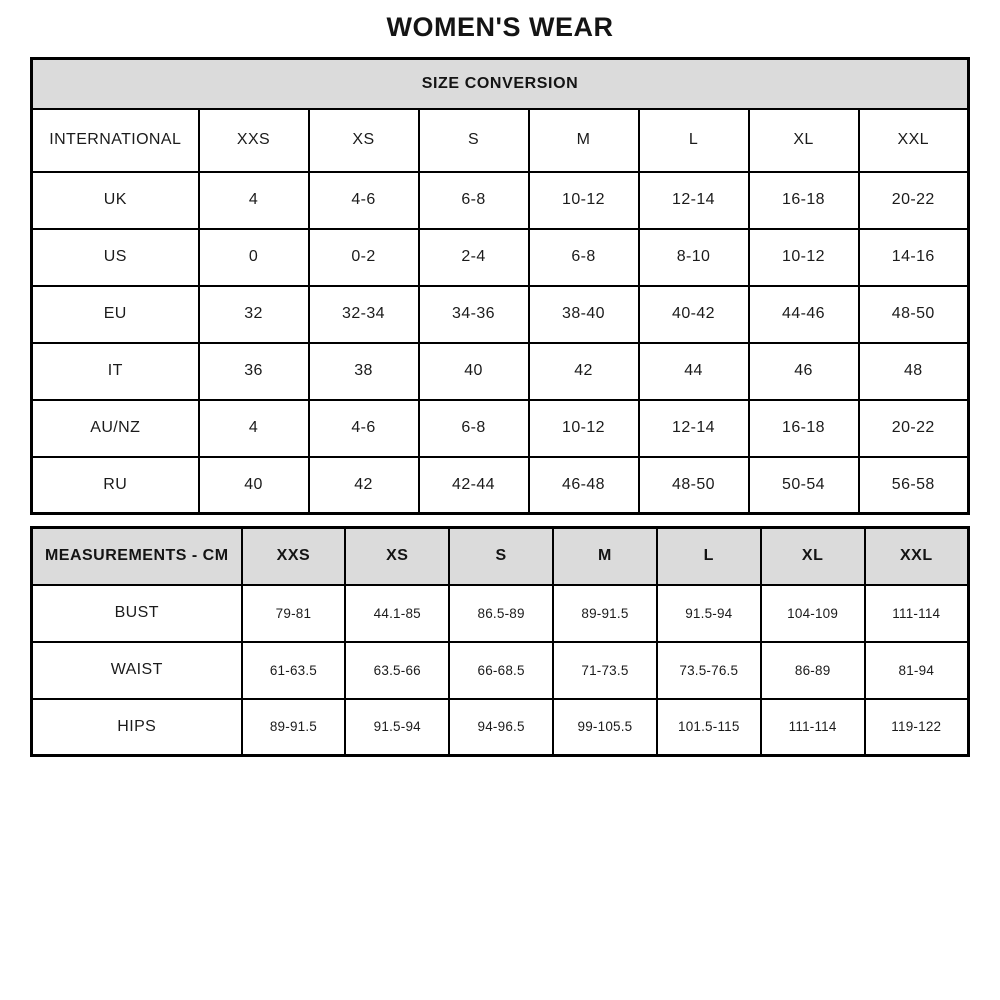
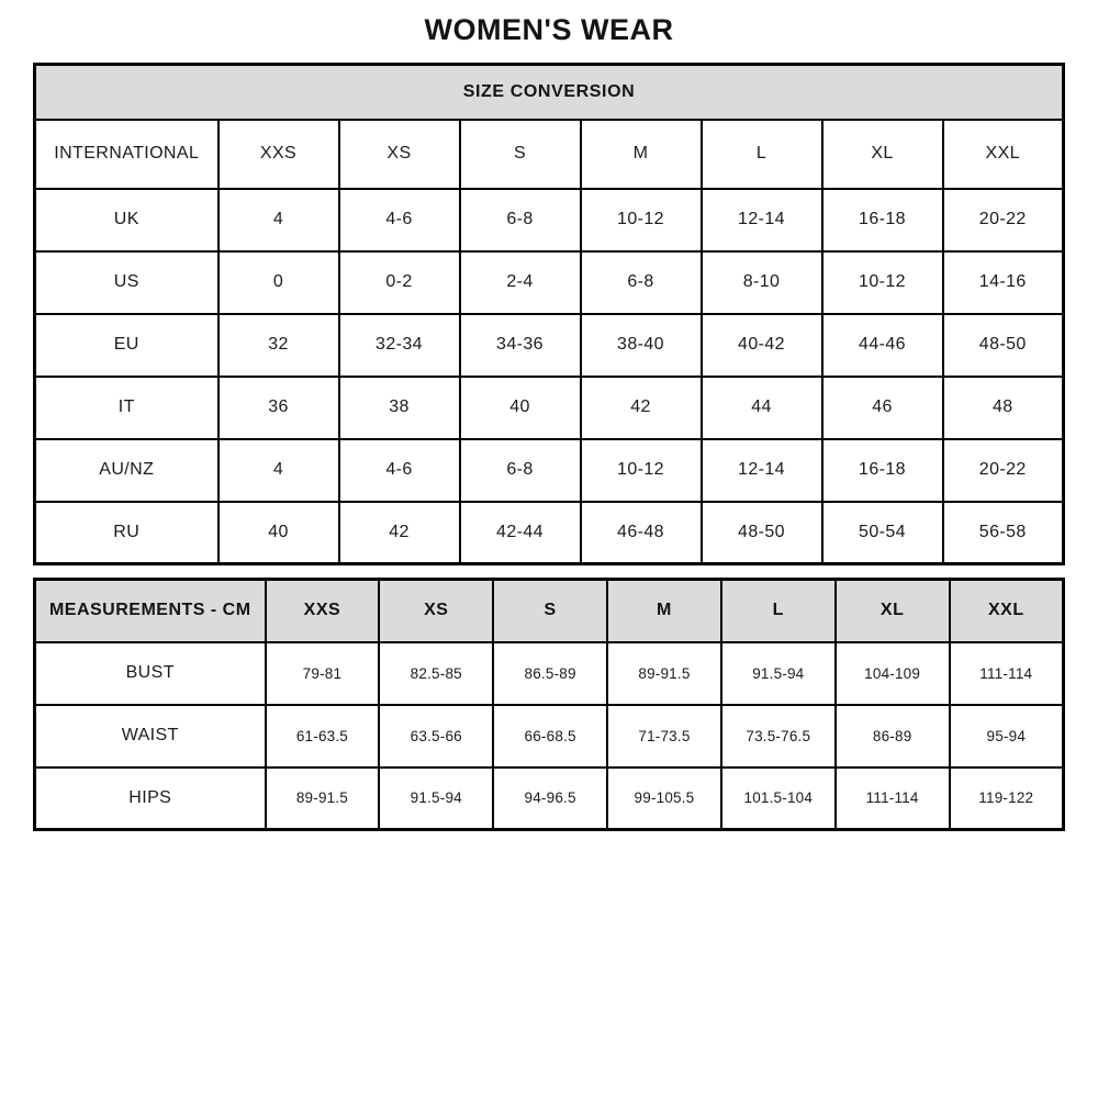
  WOMEN'S WEAR
  SIZE CONVERSION
  INTERNATIONAL	XXS	XS	S	M	L	XL	XXL
  UK	4	4-6	6-8	10-12	12-14	16-18	20-22
  US	0	0-2	2-4	6-8	8-10	10-12	14-16
  EU	32	32-34	34-36	38-40	40-42	44-46	48-50
  IT	36	38	40	42	44	46	48
  AU/NZ	4	4-6	6-8	10-12	12-14	16-18	20-22
  RU	40	42	42-44	46-48	48-50	50-54	56-58
  MEASUREMENTS - CM	XXS	XS	S	M	L	XL	XXL
- BUST	79-81	44.1-85	86.5-89	89-91.5	91.5-94	104-109	111-114
+ BUST	79-81	82.5-85	86.5-89	89-91.5	91.5-94	104-109	111-114
- WAIST	61-63.5	63.5-66	66-68.5	71-73.5	73.5-76.5	86-89	81-94
+ WAIST	61-63.5	63.5-66	66-68.5	71-73.5	73.5-76.5	86-89	95-94
- HIPS	89-91.5	91.5-94	94-96.5	99-105.5	101.5-115	111-114	119-122
+ HIPS	89-91.5	91.5-94	94-96.5	99-105.5	101.5-104	111-114	119-122
